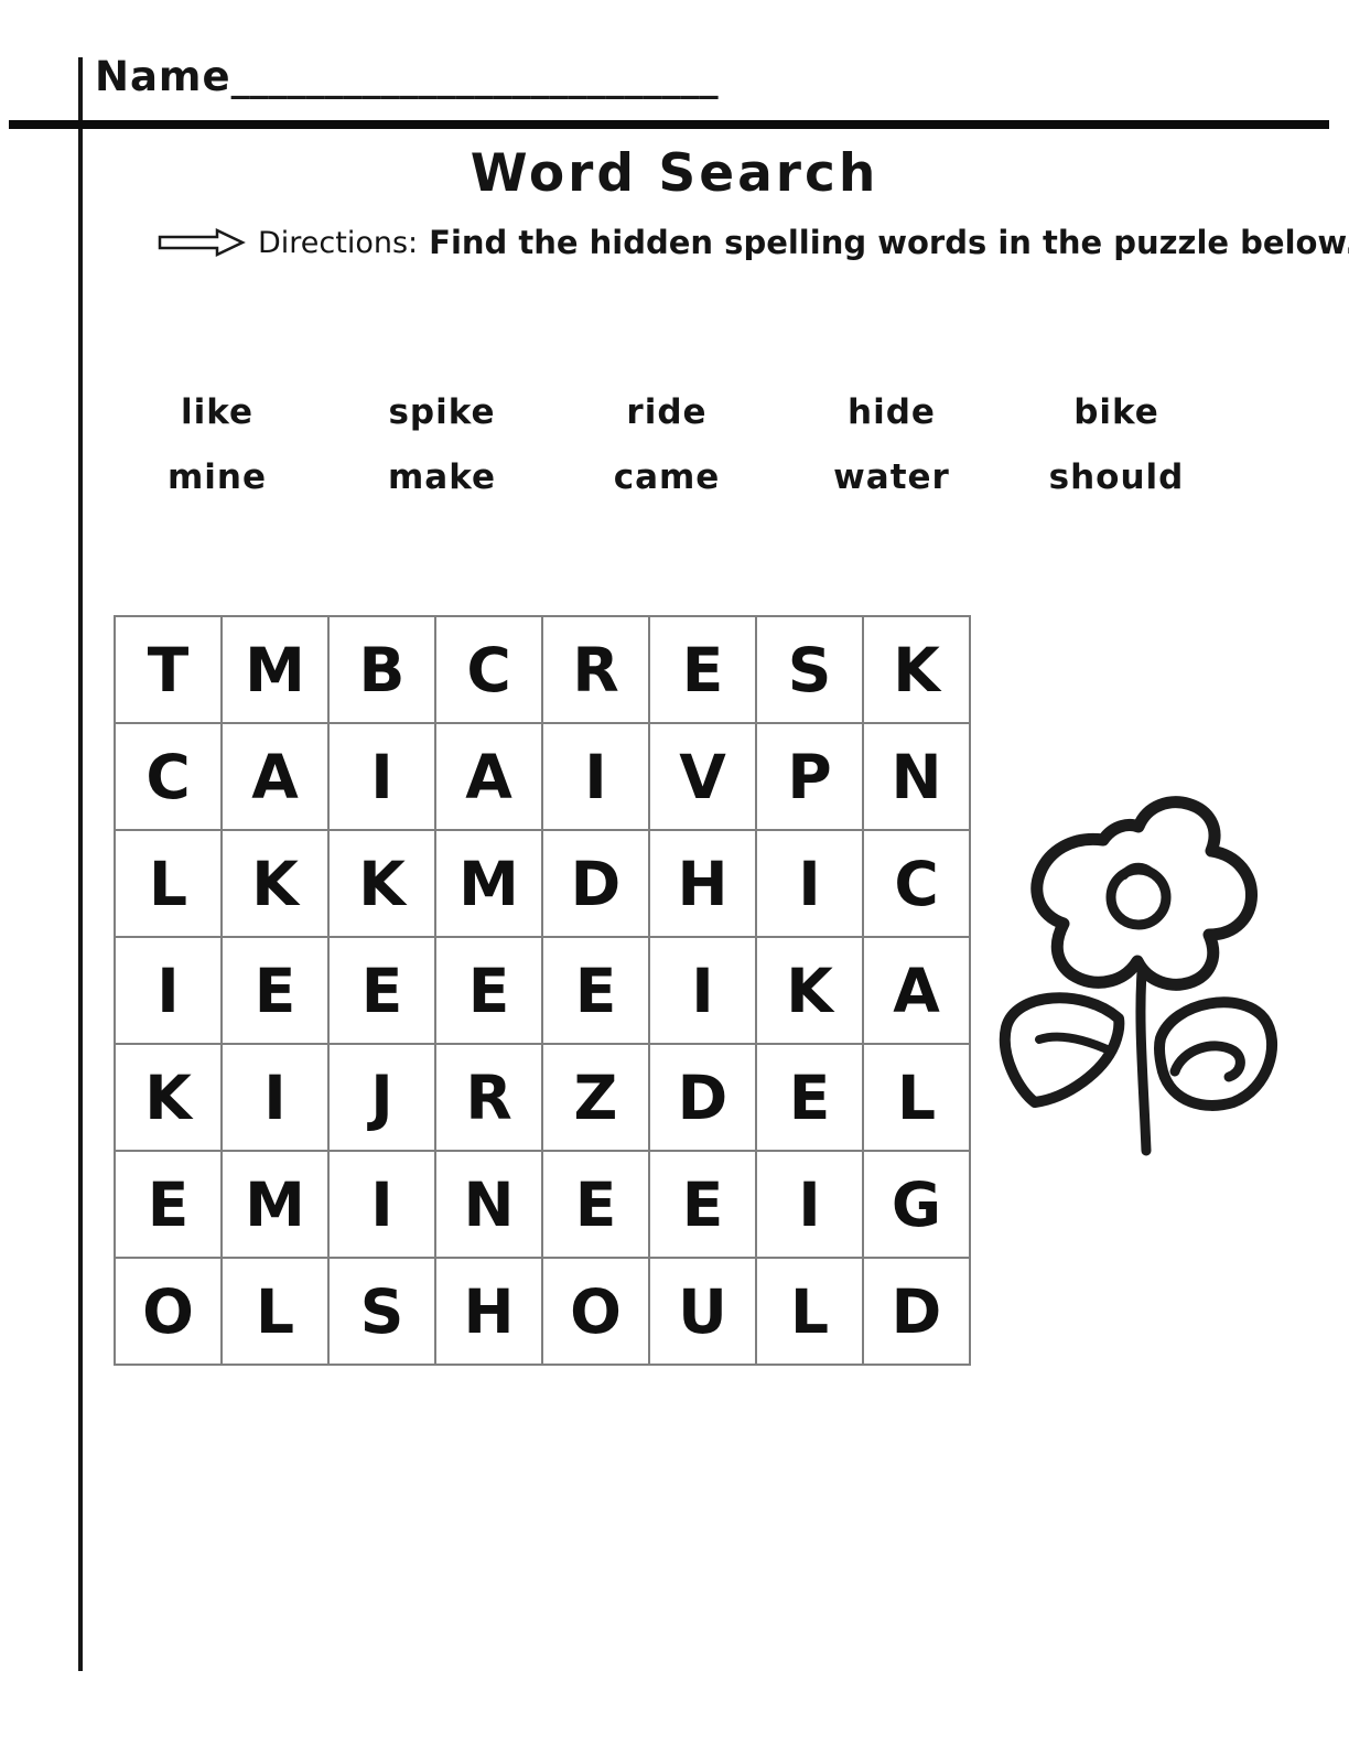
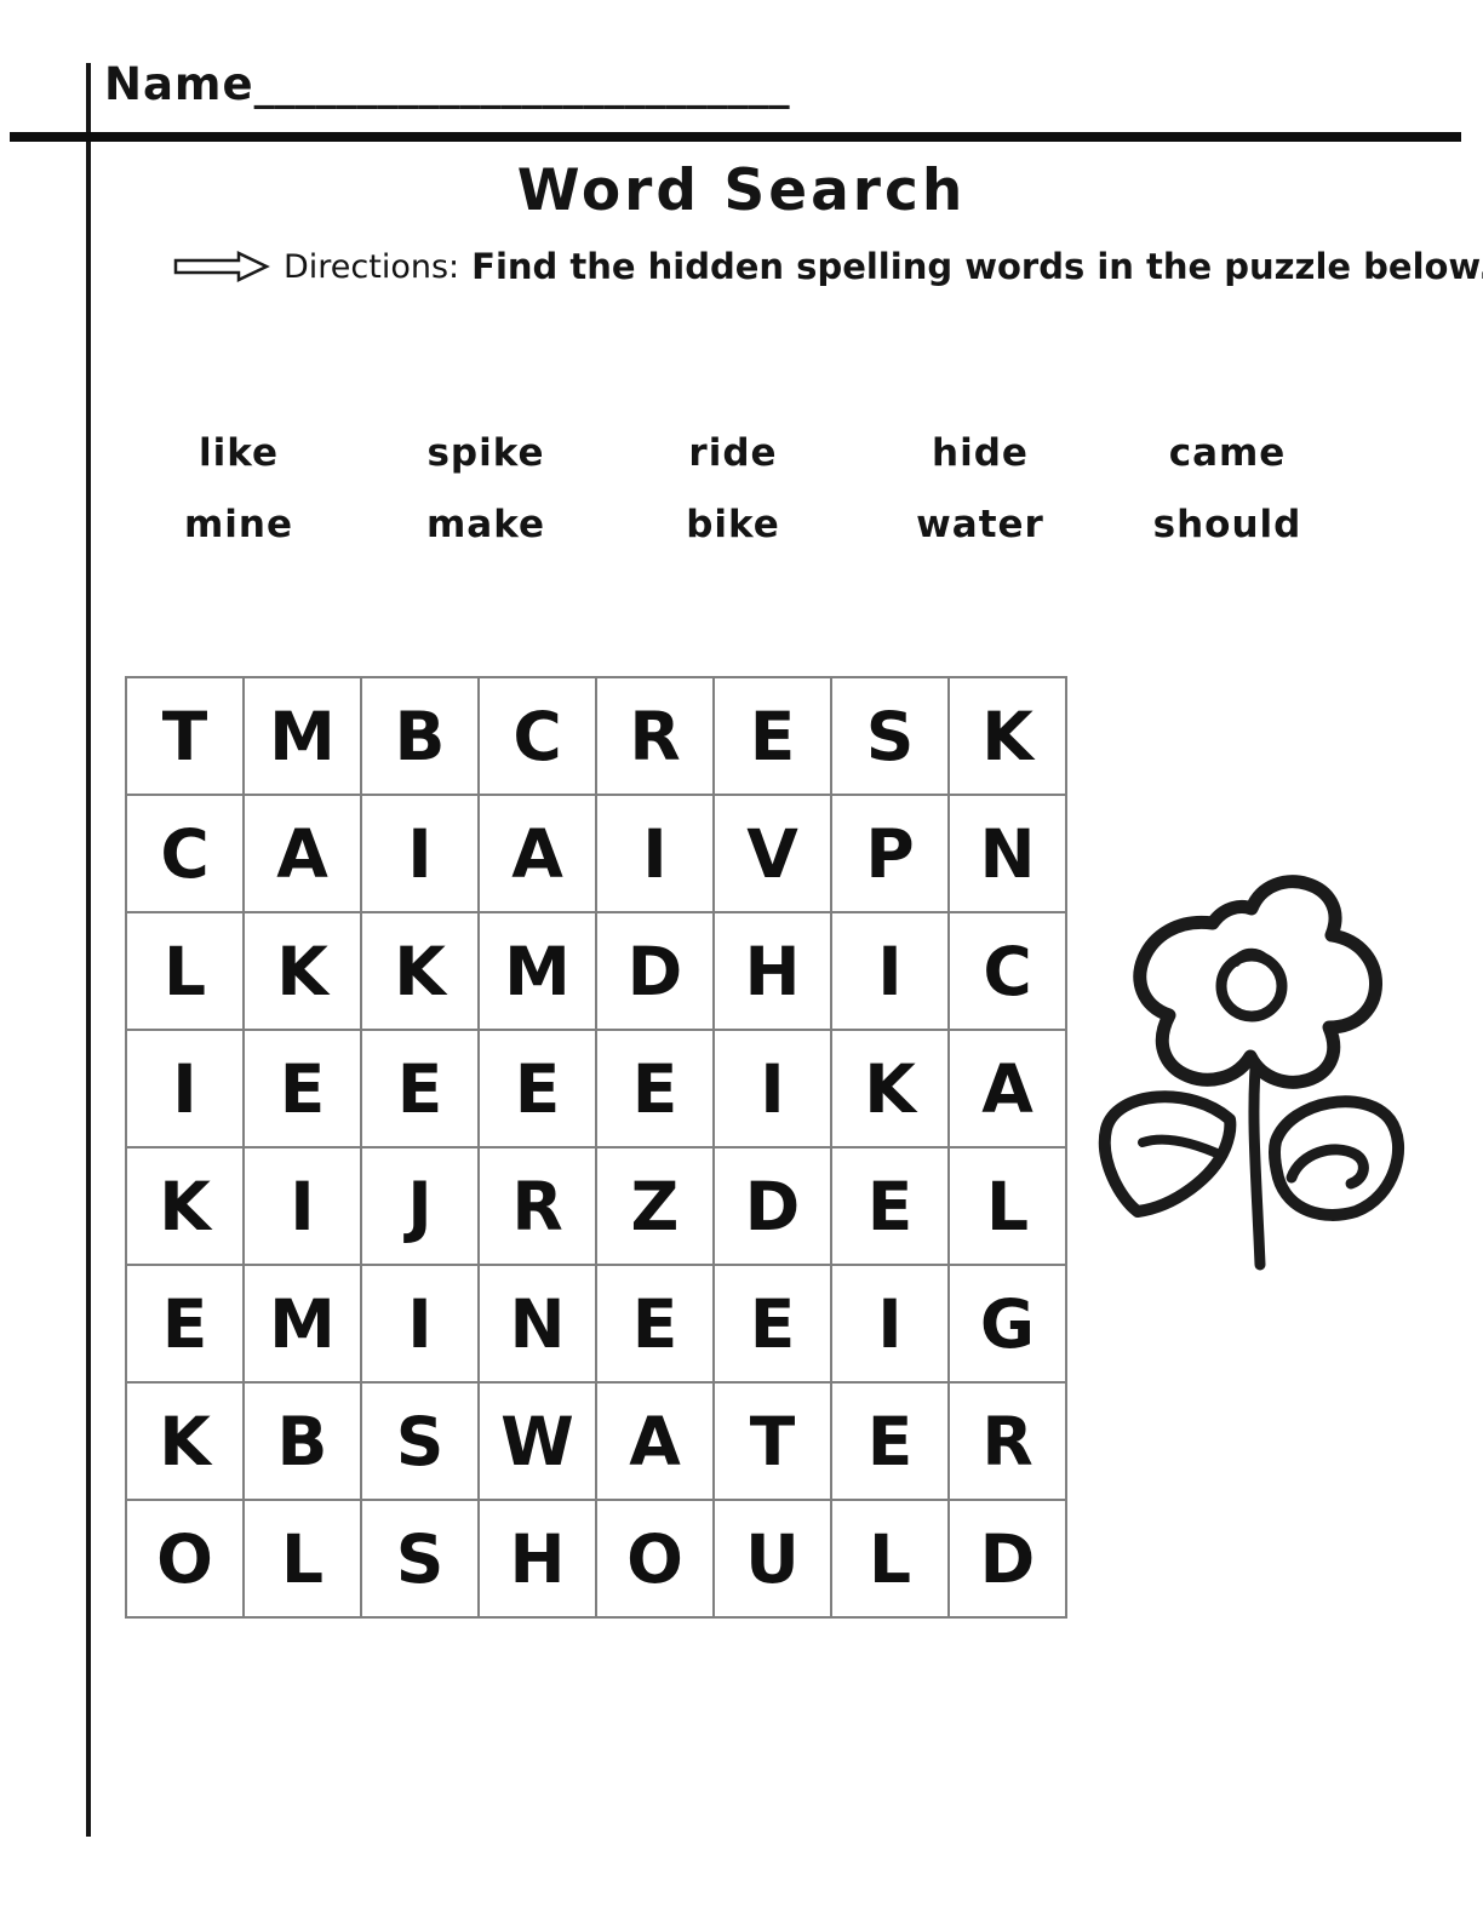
  Name__________________________
  Word Search
  Directions:
  Find the hidden spelling words in the puzzle below
  like
  spike
  ride
  hide
- bike
+ came
  mine
  make
- came
+ bike
  water
  should
  T	M	B	C	R	E	S	K
  C	A	I	A	I	V	P	N
  L	K	K	M	D	H	I	C
  I	E	E	E	E	I	K	A
  K	I	J	R	Z	D	E	L
  E	M	I	N	E	E	I	G
+ K	B	S	W	A	T	E	R
  O	L	S	H	O	U	L	D
